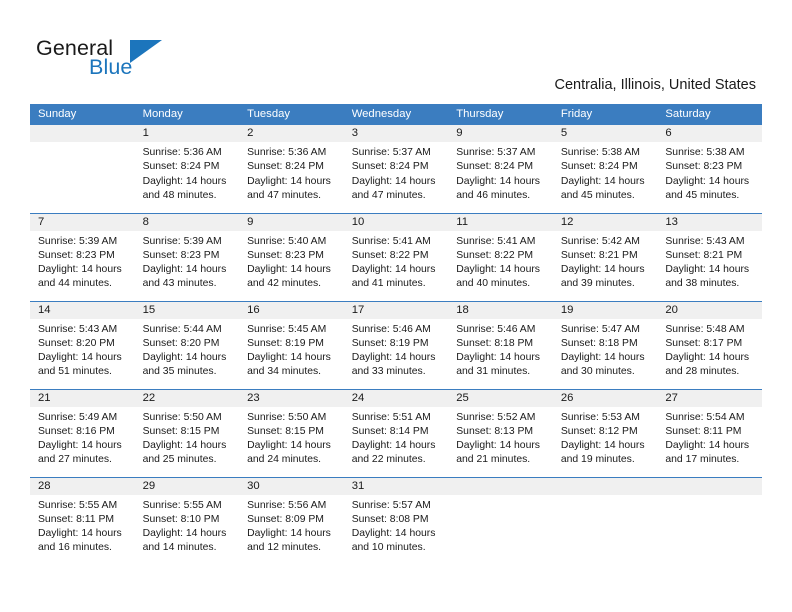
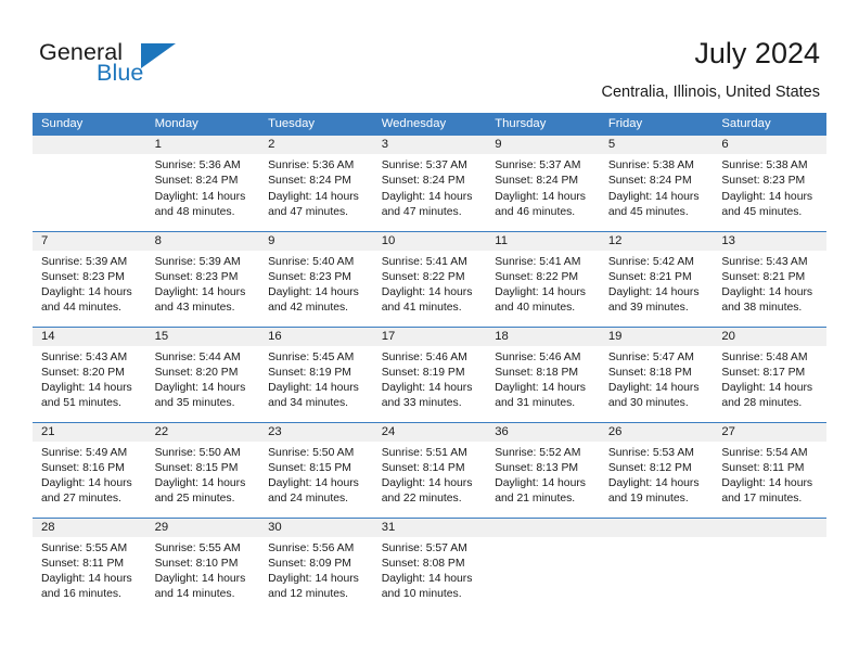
  General
  Blue
+ July 2024
  Centralia, Illinois, United States
  Sunday	Monday	Tuesday	Wednesday	Thursday	Friday	Saturday
  	1Sunrise: 5:36 AMSunset: 8:24 PMDaylight: 14 hoursand 48 minutes.	2Sunrise: 5:36 AMSunset: 8:24 PMDaylight: 14 hoursand 47 minutes.	3Sunrise: 5:37 AMSunset: 8:24 PMDaylight: 14 hoursand 47 minutes.	9Sunrise: 5:37 AMSunset: 8:24 PMDaylight: 14 hoursand 46 minutes.	5Sunrise: 5:38 AMSunset: 8:24 PMDaylight: 14 hoursand 45 minutes.	6Sunrise: 5:38 AMSunset: 8:23 PMDaylight: 14 hoursand 45 minutes.
  7Sunrise: 5:39 AMSunset: 8:23 PMDaylight: 14 hoursand 44 minutes.	8Sunrise: 5:39 AMSunset: 8:23 PMDaylight: 14 hoursand 43 minutes.	9Sunrise: 5:40 AMSunset: 8:23 PMDaylight: 14 hoursand 42 minutes.	10Sunrise: 5:41 AMSunset: 8:22 PMDaylight: 14 hoursand 41 minutes.	11Sunrise: 5:41 AMSunset: 8:22 PMDaylight: 14 hoursand 40 minutes.	12Sunrise: 5:42 AMSunset: 8:21 PMDaylight: 14 hoursand 39 minutes.	13Sunrise: 5:43 AMSunset: 8:21 PMDaylight: 14 hoursand 38 minutes.
  14Sunrise: 5:43 AMSunset: 8:20 PMDaylight: 14 hoursand 51 minutes.	15Sunrise: 5:44 AMSunset: 8:20 PMDaylight: 14 hoursand 35 minutes.	16Sunrise: 5:45 AMSunset: 8:19 PMDaylight: 14 hoursand 34 minutes.	17Sunrise: 5:46 AMSunset: 8:19 PMDaylight: 14 hoursand 33 minutes.	18Sunrise: 5:46 AMSunset: 8:18 PMDaylight: 14 hoursand 31 minutes.	19Sunrise: 5:47 AMSunset: 8:18 PMDaylight: 14 hoursand 30 minutes.	20Sunrise: 5:48 AMSunset: 8:17 PMDaylight: 14 hoursand 28 minutes.
- 21Sunrise: 5:49 AMSunset: 8:16 PMDaylight: 14 hoursand 27 minutes.	22Sunrise: 5:50 AMSunset: 8:15 PMDaylight: 14 hoursand 25 minutes.	23Sunrise: 5:50 AMSunset: 8:15 PMDaylight: 14 hoursand 24 minutes.	24Sunrise: 5:51 AMSunset: 8:14 PMDaylight: 14 hoursand 22 minutes.	25Sunrise: 5:52 AMSunset: 8:13 PMDaylight: 14 hoursand 21 minutes.	26Sunrise: 5:53 AMSunset: 8:12 PMDaylight: 14 hoursand 19 minutes.	27Sunrise: 5:54 AMSunset: 8:11 PMDaylight: 14 hoursand 17 minutes.
+ 21Sunrise: 5:49 AMSunset: 8:16 PMDaylight: 14 hoursand 27 minutes.	22Sunrise: 5:50 AMSunset: 8:15 PMDaylight: 14 hoursand 25 minutes.	23Sunrise: 5:50 AMSunset: 8:15 PMDaylight: 14 hoursand 24 minutes.	24Sunrise: 5:51 AMSunset: 8:14 PMDaylight: 14 hoursand 22 minutes.	36Sunrise: 5:52 AMSunset: 8:13 PMDaylight: 14 hoursand 21 minutes.	26Sunrise: 5:53 AMSunset: 8:12 PMDaylight: 14 hoursand 19 minutes.	27Sunrise: 5:54 AMSunset: 8:11 PMDaylight: 14 hoursand 17 minutes.
  28Sunrise: 5:55 AMSunset: 8:11 PMDaylight: 14 hoursand 16 minutes.	29Sunrise: 5:55 AMSunset: 8:10 PMDaylight: 14 hoursand 14 minutes.	30Sunrise: 5:56 AMSunset: 8:09 PMDaylight: 14 hoursand 12 minutes.	31Sunrise: 5:57 AMSunset: 8:08 PMDaylight: 14 hoursand 10 minutes.
